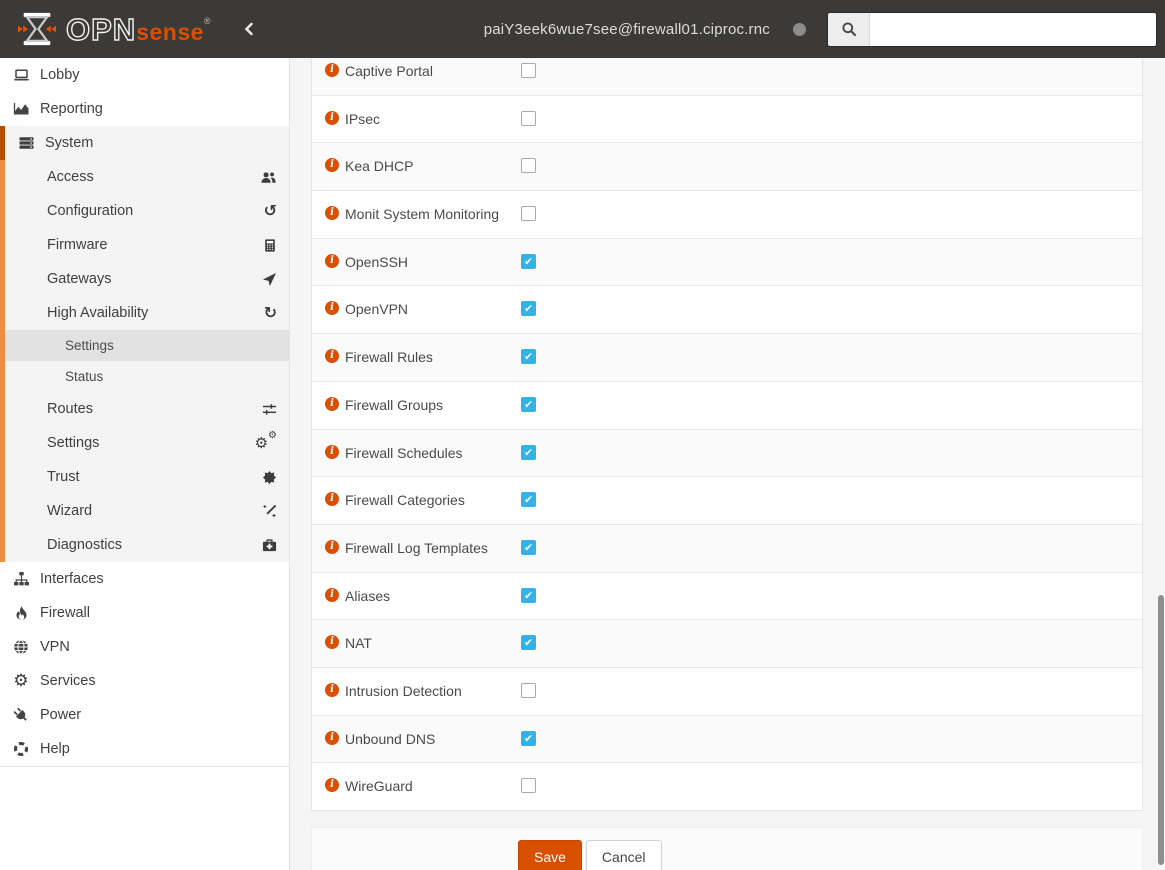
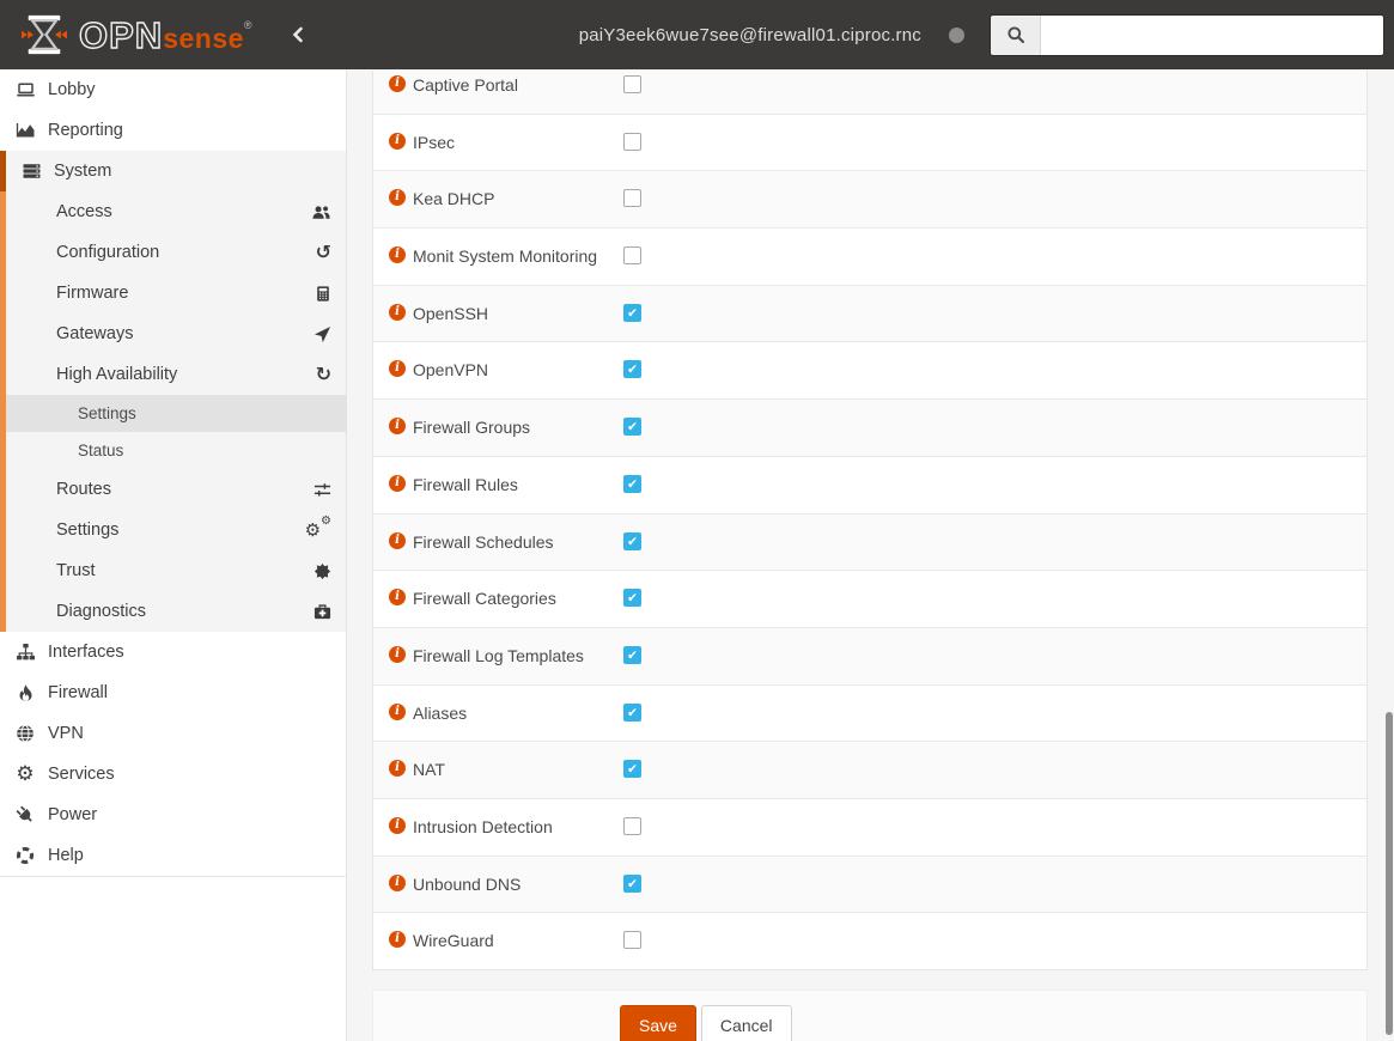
  OPN
  sense
  ®
  paiY3eek6wue7see@firewall01.ciproc.rnc
  Lobby
  Reporting
  System
  Access
  Configuration
  ↺
  Firmware
  Gateways
  High Availability
  ↻
  Settings
  Status
  Routes
  Settings
  ⚙
  ⚙
  Trust
- Wizard
  Diagnostics
  Interfaces
  Firewall
  VPN
  ⚙
  Services
  Power
  Help
  i
  Captive Portal
  i
  IPsec
  i
  Kea DHCP
  i
  Monit System Monitoring
  i
  OpenSSH
  ✔
  i
  OpenVPN
  ✔
  i
- Firewall Rules
+ Firewall Groups
  ✔
  i
- Firewall Groups
+ Firewall Rules
  ✔
  i
  Firewall Schedules
  ✔
  i
  Firewall Categories
  ✔
  i
  Firewall Log Templates
  ✔
  i
  Aliases
  ✔
  i
  NAT
  ✔
  i
  Intrusion Detection
  i
  Unbound DNS
  ✔
  i
  WireGuard
  Save Cancel
